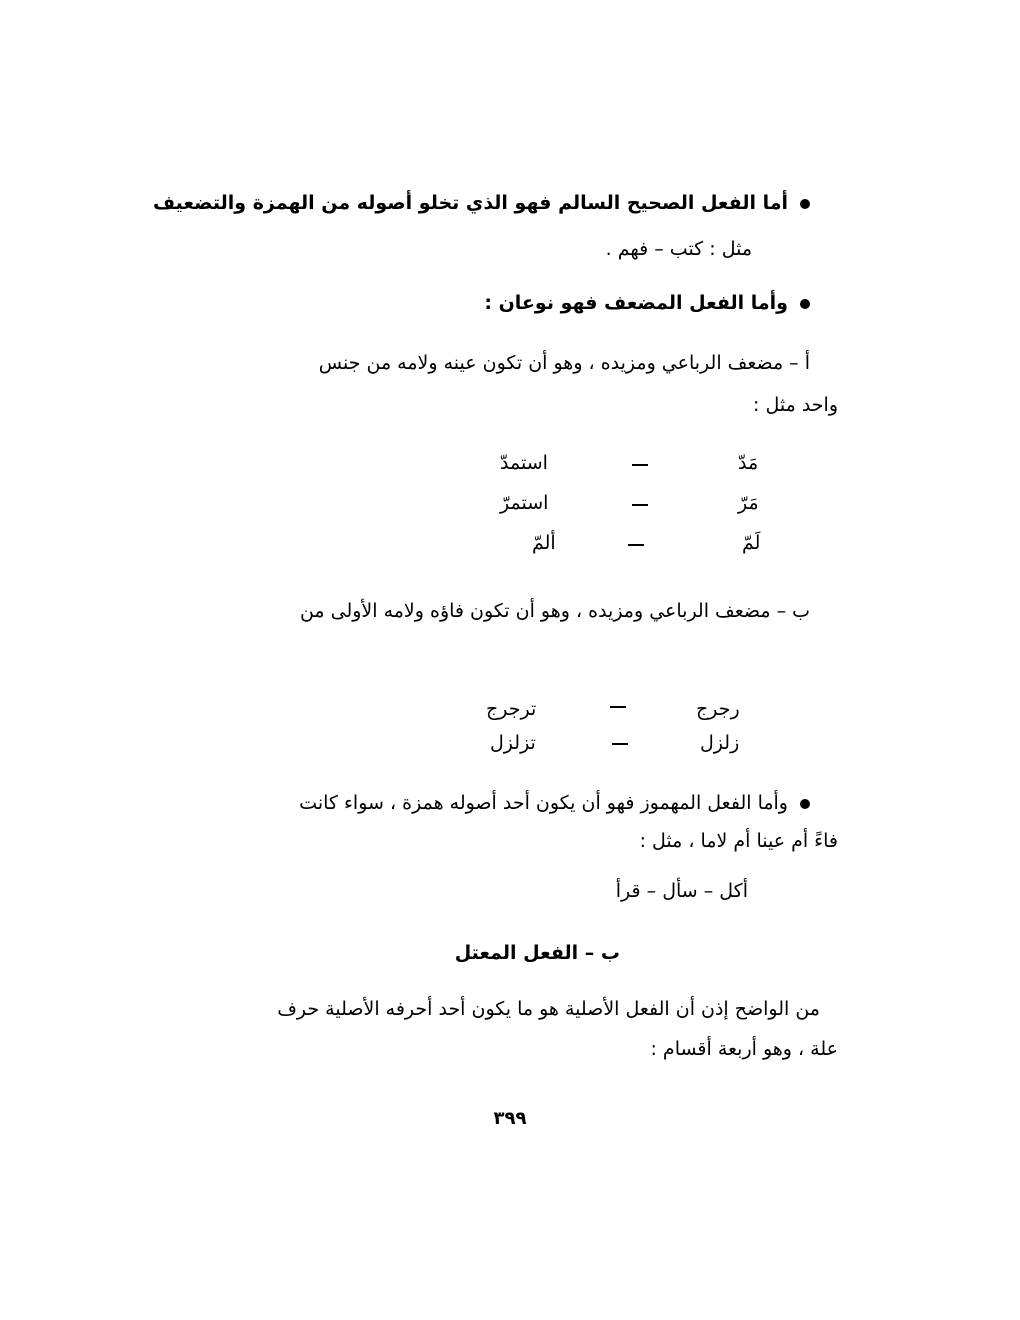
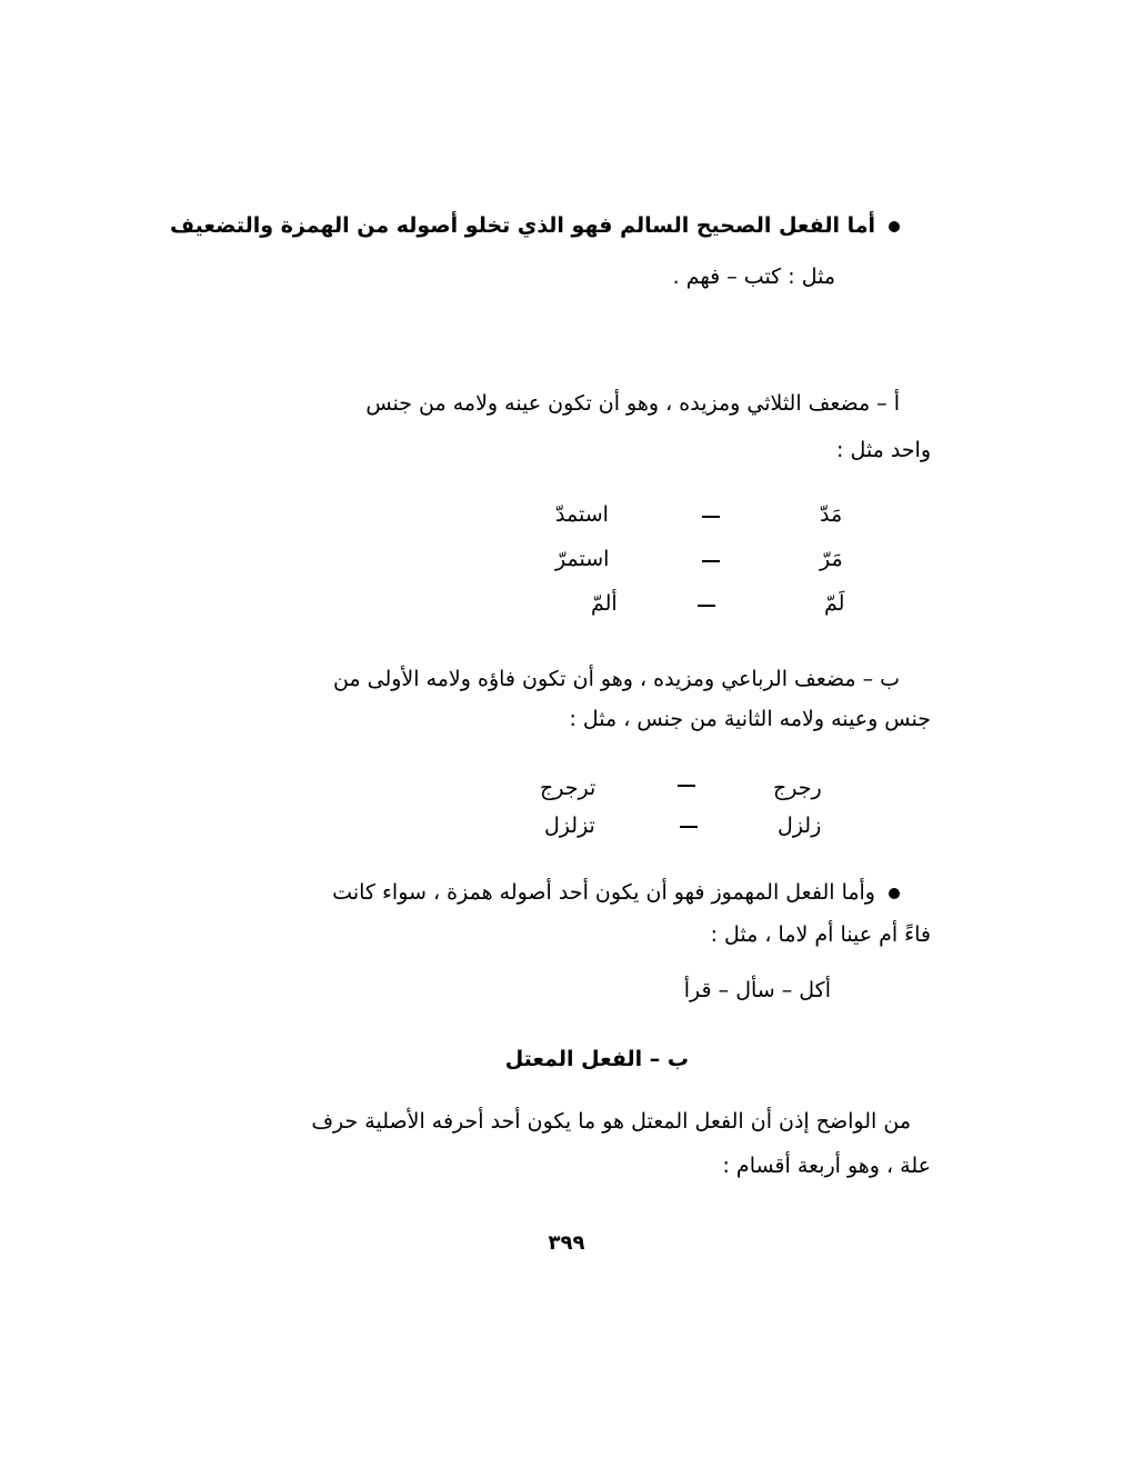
  أما الفعل الصحيح السالم فهو الذي تخلو أصوله من الهمزة والتضعيف
  مثل : كتب – فهم .
- وأما الفعل المضعف فهو نوعان :
- أ – مضعف الرباعي ومزيده ، وهو أن تكون عينه ولامه من جنس
+ أ – مضعف الثلاثي ومزيده ، وهو أن تكون عينه ولامه من جنس
  واحد مثل :
  مَدّ
  استمدّ
  مَرّ
  استمرّ
  لَمّ
  ألمّ
  ب – مضعف الرباعي ومزيده ، وهو أن تكون فاؤه ولامه الأولى من
+ جنس وعينه ولامه الثانية من جنس ، مثل :
  رجرج
  ترجرج
  زلزل
  تزلزل
  وأما الفعل المهموز فهو أن يكون أحد أصوله همزة ، سواء كانت
  فاءً أم عينا أم لاما ، مثل :
  أكل – سأل – قرأ
  ب – الفعل المعتل
- من الواضح إذن أن الفعل الأصلية هو ما يكون أحد أحرفه الأصلية حرف
+ من الواضح إذن أن الفعل المعتل هو ما يكون أحد أحرفه الأصلية حرف
  علة ، وهو أربعة أقسام :
  ٣٩٩
